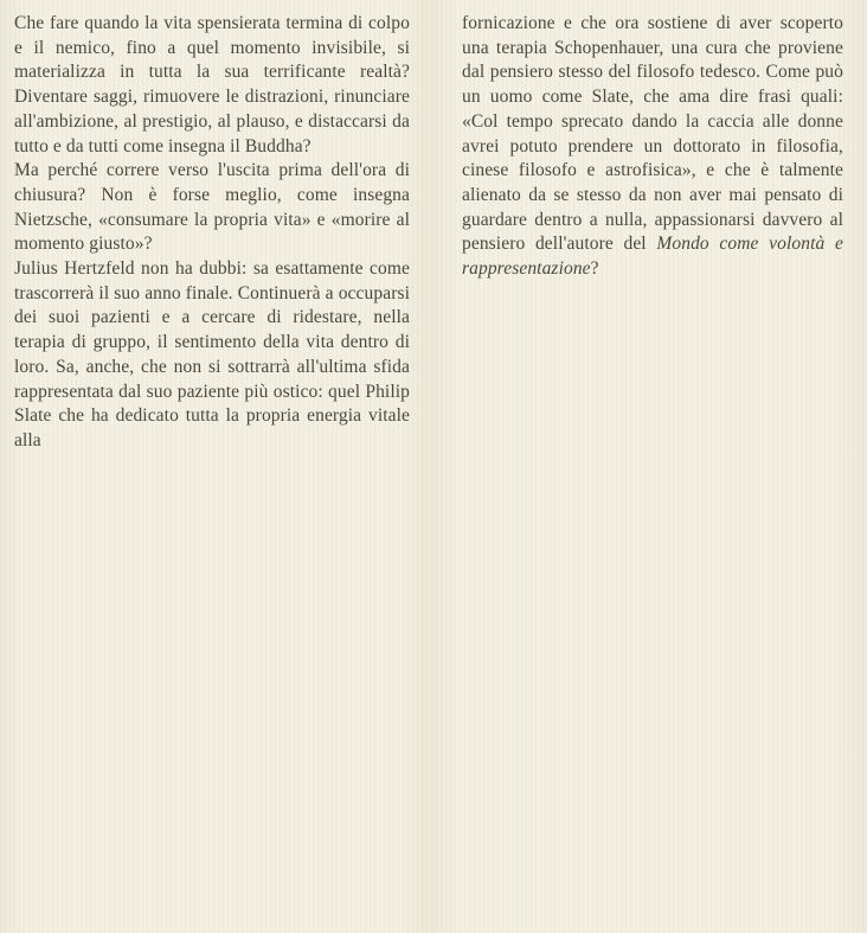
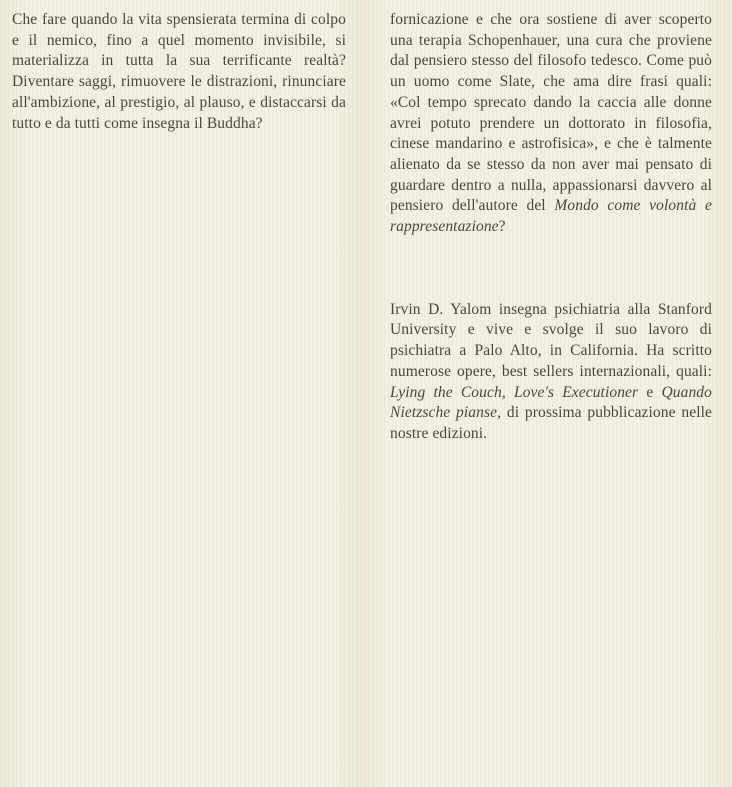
  Che fare quando la vita spensierata termina di colpo e il nemico, fino a quel momento invisibile, si materializza in tutta la sua terrificante realtà? Diventare saggi, rimuovere le distrazioni, rinunciare all'ambizione, al prestigio, al plauso, e distaccarsi da tutto e da tutti come insegna il Buddha?
- Ma perché correre verso l'uscita prima dell'ora di chiusura? Non è forse meglio, come insegna Nietzsche, «consumare la propria vita» e «morire al momento giusto»?
- Julius Hertzfeld non ha dubbi: sa esattamente come trascorrerà il suo anno finale. Continuerà a occuparsi dei suoi pazienti e a cercare di ridestare, nella terapia di gruppo, il sentimento della vita dentro di loro. Sa, anche, che non si sottrarrà all'ultima sfida rappresentata dal suo paziente più ostico: quel Philip Slate che ha dedicato tutta la propria energia vitale alla
- fornicazione e che ora sostiene di aver scoperto una terapia Schopenhauer, una cura che proviene dal pensiero stesso del filosofo tedesco. Come può un uomo come Slate, che ama dire frasi quali: «Col tempo sprecato dando la caccia alle donne avrei potuto prendere un dottorato in filosofia, cinese filosofo e astrofisica», e che è talmente alienato da se stesso da non aver mai pensato di guardare dentro a nulla, appassionarsi davvero al pensiero dell'autore del Mondo come volontà e rappresentazione?
+ fornicazione e che ora sostiene di aver scoperto una terapia Schopenhauer, una cura che proviene dal pensiero stesso del filosofo tedesco. Come può un uomo come Slate, che ama dire frasi quali: «Col tempo sprecato dando la caccia alle donne avrei potuto prendere un dottorato in filosofia, cinese mandarino e astrofisica», e che è talmente alienato da se stesso da non aver mai pensato di guardare dentro a nulla, appassionarsi davvero al pensiero dell'autore del Mondo come volontà e rappresentazione?
+ Irvin D. Yalom insegna psichiatria alla Stanford University e vive e svolge il suo lavoro di psichiatra a Palo Alto, in California. Ha scritto numerose opere, best sellers internazionali, quali: Lying the Couch, Love's Executioner e Quando Nietzsche pianse, di prossima pubblicazione nelle nostre edizioni.
